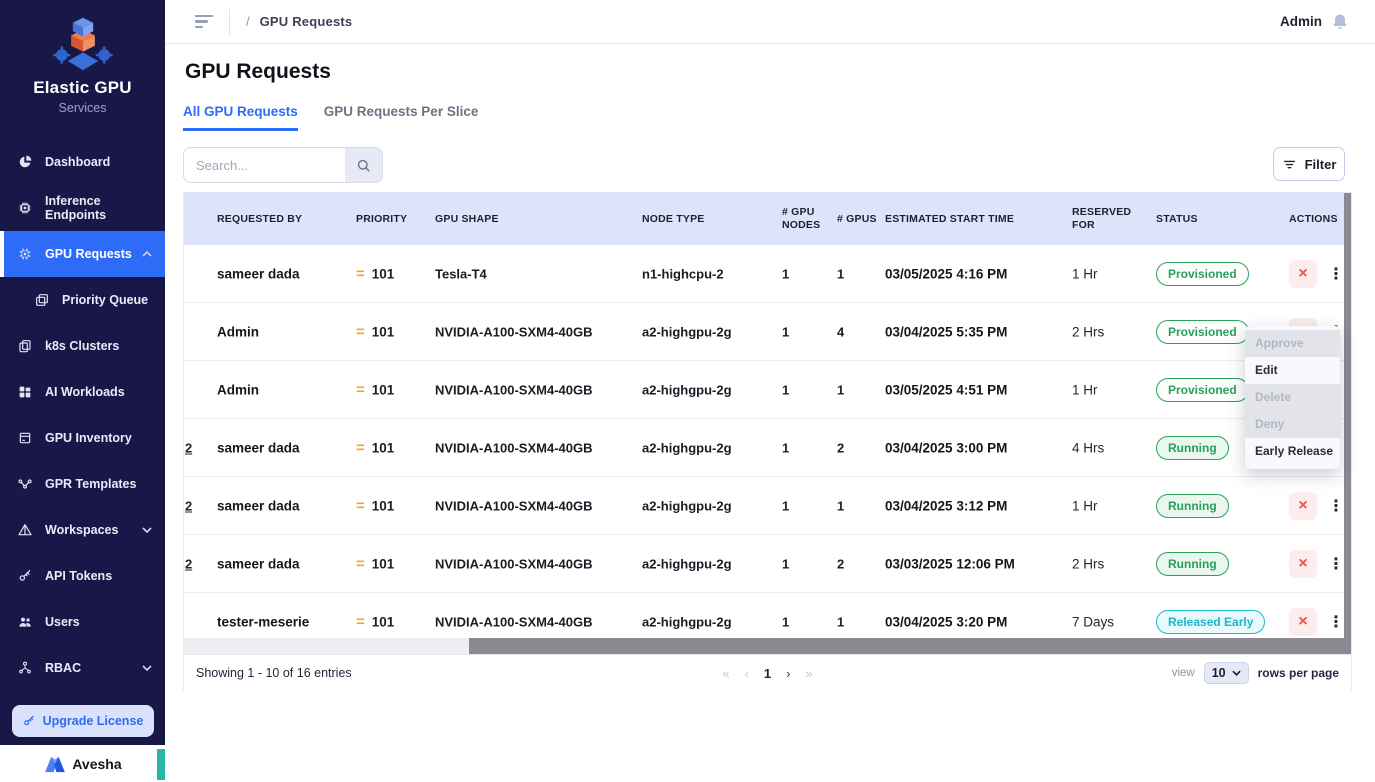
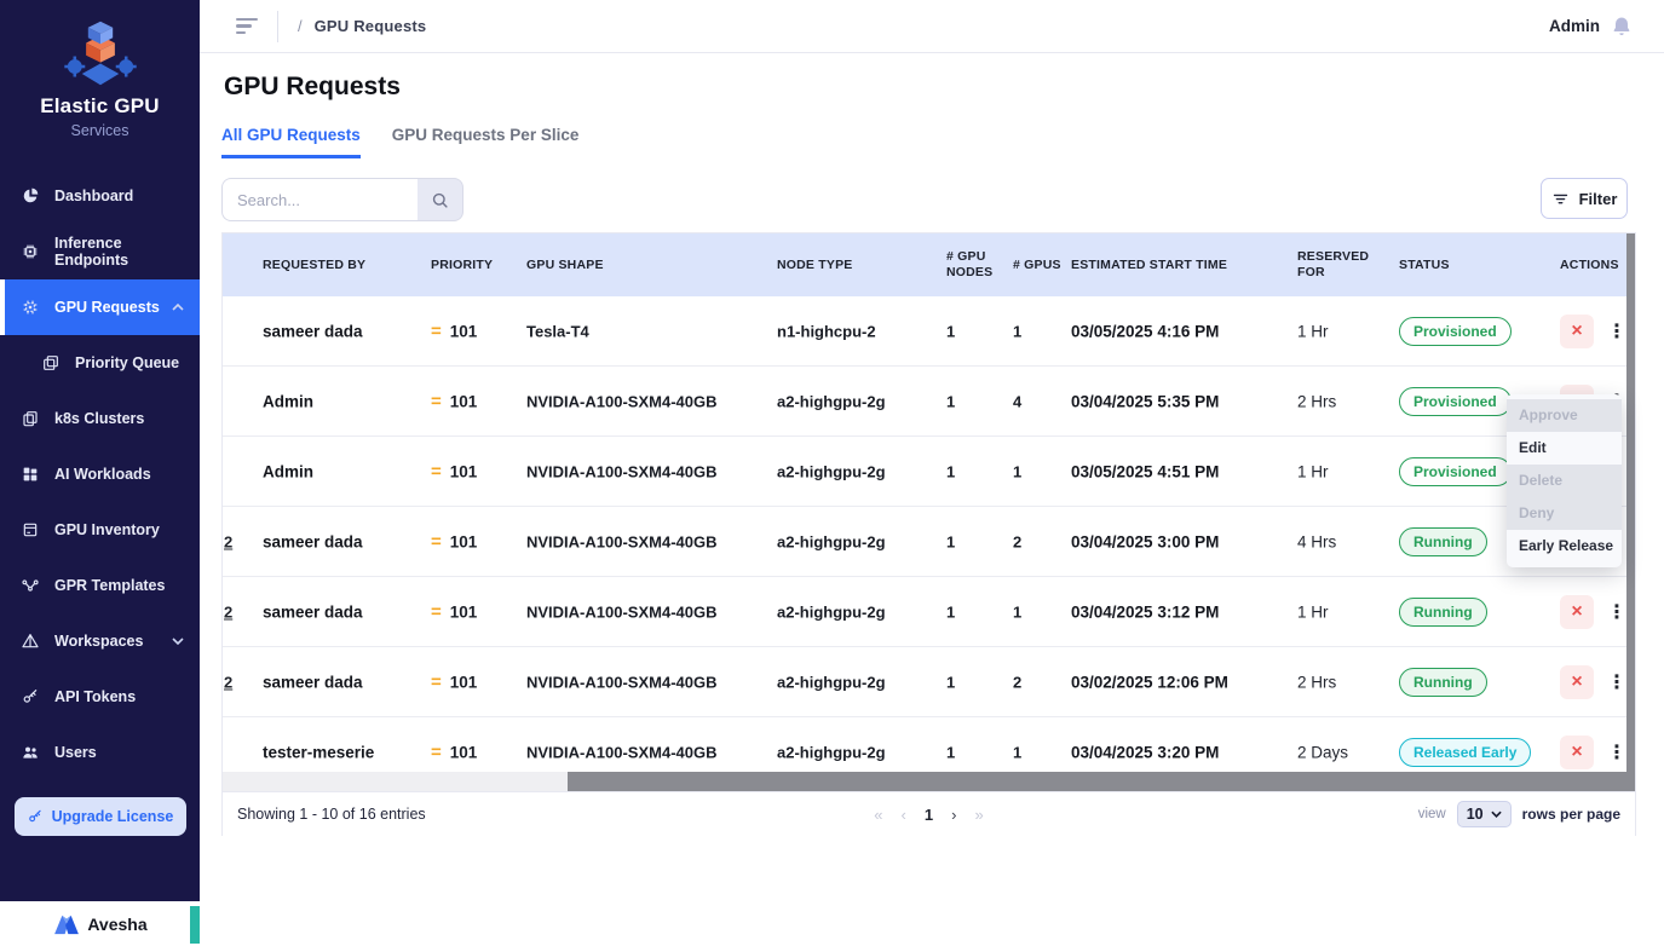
  Elastic GPU
  Services
  Dashboard
  Inference Endpoints
  GPU Requests
  Priority Queue
  k8s Clusters
  AI Workloads
  GPU Inventory
  GPR Templates
  Workspaces
  API Tokens
  Users
- RBAC
  Upgrade License
  Avesha
  /
  GPU Requests
  Admin
  GPU Requests
  All GPU Requests
  GPU Requests Per Slice
  Search...
  Filter
  REQUESTED BY
  PRIORITY
  GPU SHAPE
  NODE TYPE
  # GPU NODES
  # GPUS
  ESTIMATED START TIME
  RESERVED FOR
  STATUS
  ACTIONS
  sameer dada
  =
  101
  Tesla-T4
  n1-highcpu-2
  1
  1
  03/05/2025 4:16 PM
  1 Hr
  Provisioned
  ×
  ⋮
  Admin
  =
  101
  NVIDIA-A100-SXM4-40GB
  a2-highgpu-2g
  1
  4
  03/04/2025 5:35 PM
  2 Hrs
  Provisioned
  Admin
  =
  101
  NVIDIA-A100-SXM4-40GB
  a2-highgpu-2g
  1
  1
  03/05/2025 4:51 PM
  1 Hr
  Provisioned
  2
  sameer dada
  =
  101
  NVIDIA-A100-SXM4-40GB
  a2-highgpu-2g
  1
  2
  03/04/2025 3:00 PM
  4 Hrs
  Running
  2
  sameer dada
  =
  101
  NVIDIA-A100-SXM4-40GB
  a2-highgpu-2g
  1
  1
  03/04/2025 3:12 PM
  1 Hr
  Running
  ×
  ⋮
  2
  sameer dada
  =
  101
  NVIDIA-A100-SXM4-40GB
  a2-highgpu-2g
  1
  2
- 03/03/2025 12:06 PM
+ 03/02/2025 12:06 PM
  2 Hrs
  Running
  ×
  ⋮
  tester-meserie
  =
  101
  NVIDIA-A100-SXM4-40GB
  a2-highgpu-2g
  1
  1
  03/04/2025 3:20 PM
- 7 Days
+ 2 Days
  Released Early
  ×
  ⋮
  Showing 1 - 10 of 16 entries
  «
  ‹
  1
  ›
  »
  view
  10
  rows per page
  Approve
  Edit
  Delete
  Deny
  Early Release
